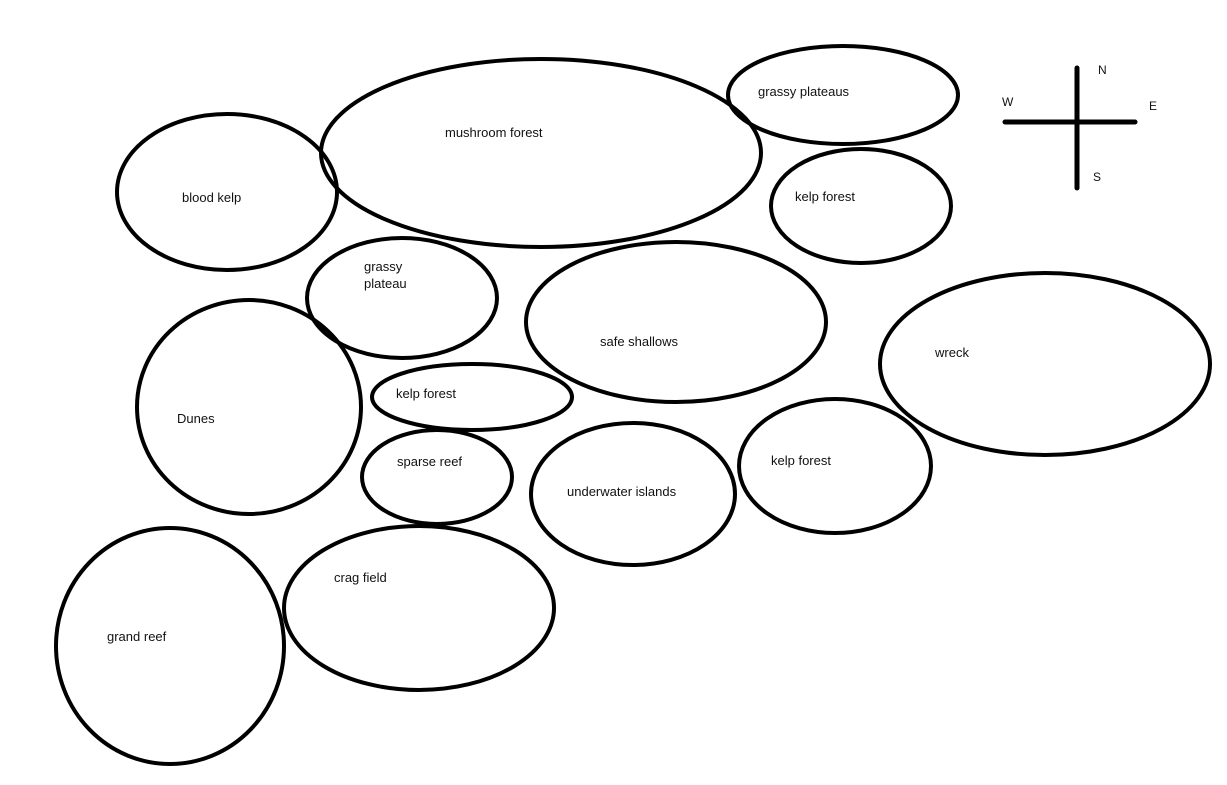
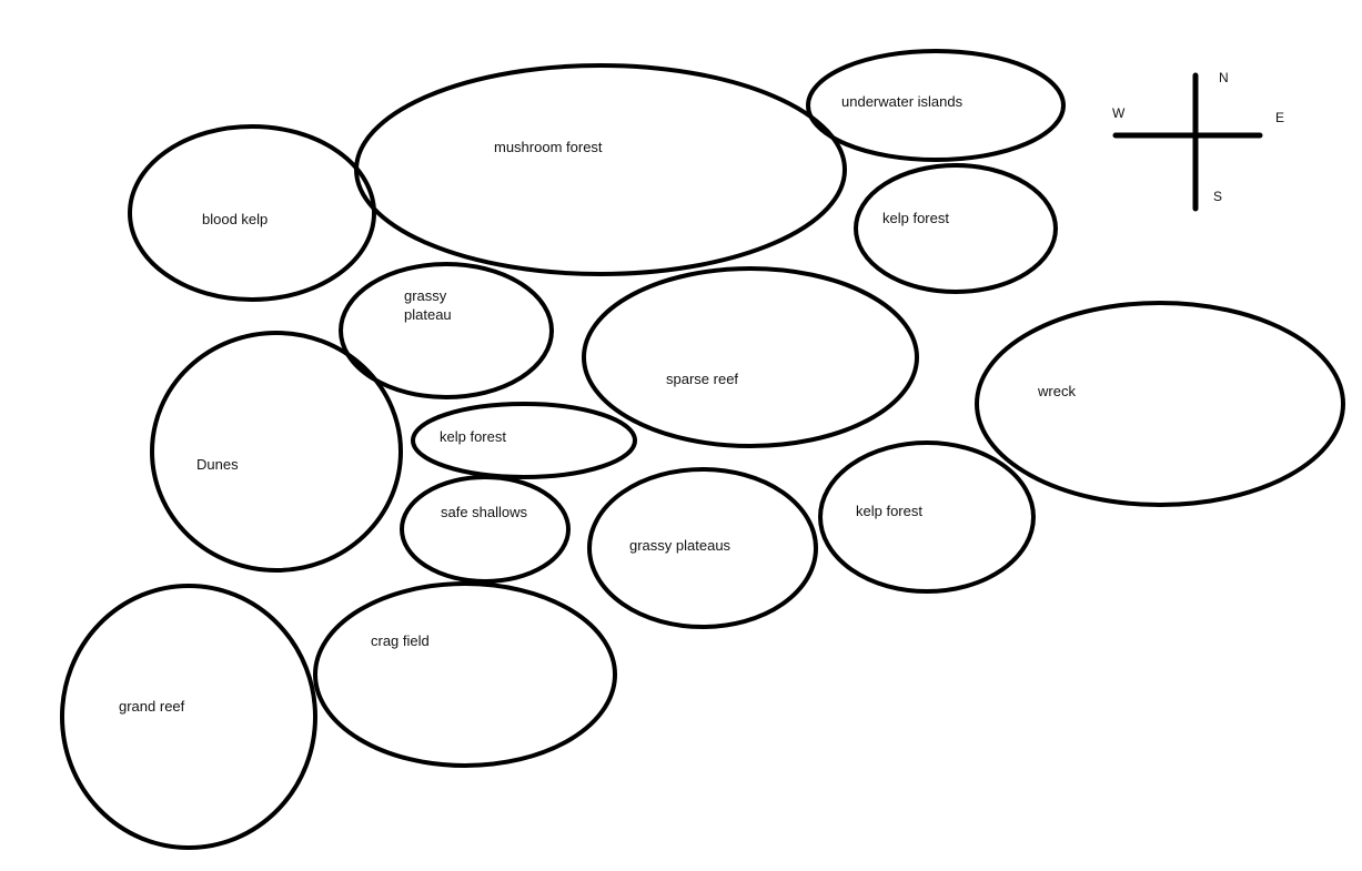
  blood kelp
  mushroom forest
- grassy plateaus
+ underwater islands
  kelp forest
  grassy
  plateau
- safe shallows
+ sparse reef
  wreck
  Dunes
  kelp forest
- sparse reef
+ safe shallows
- underwater islands
+ grassy plateaus
  kelp forest
  crag field
  grand reef
  N
  S
  E
  W
